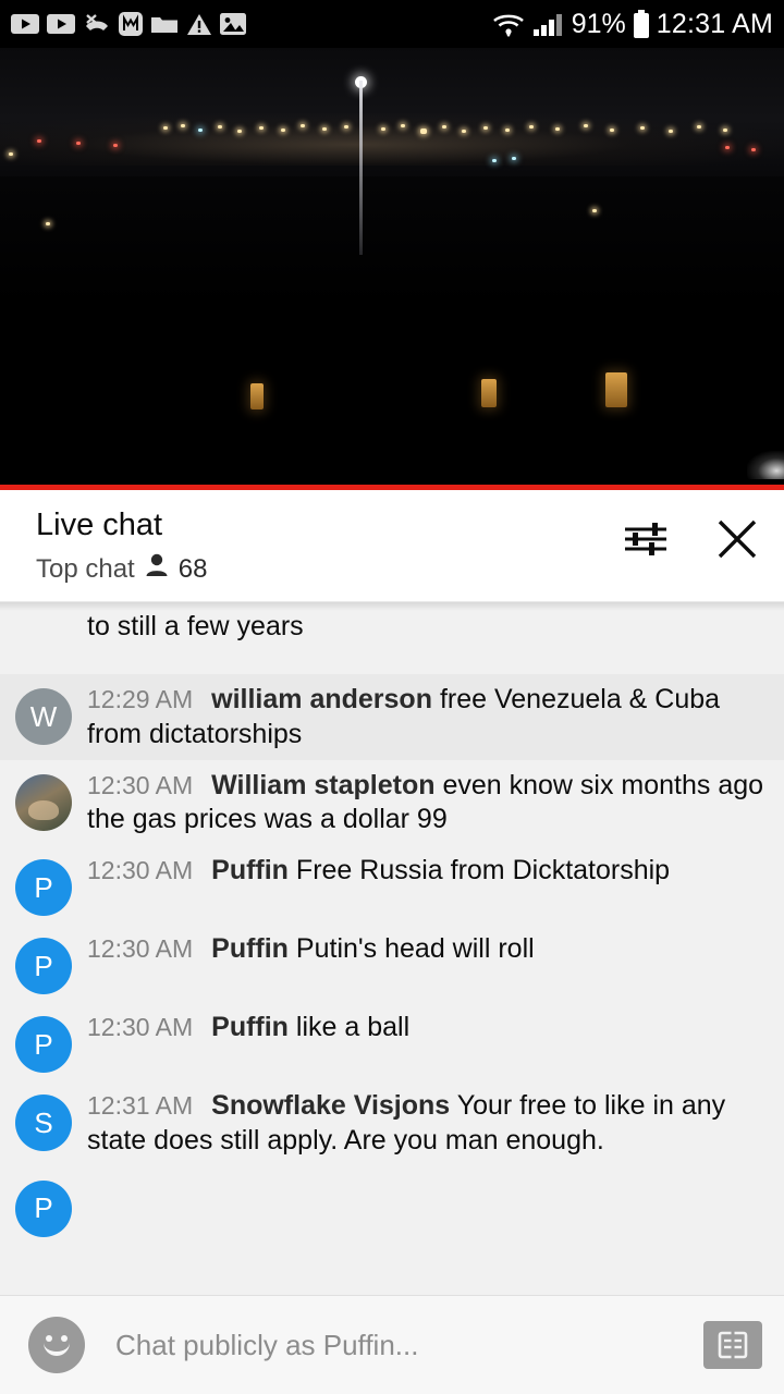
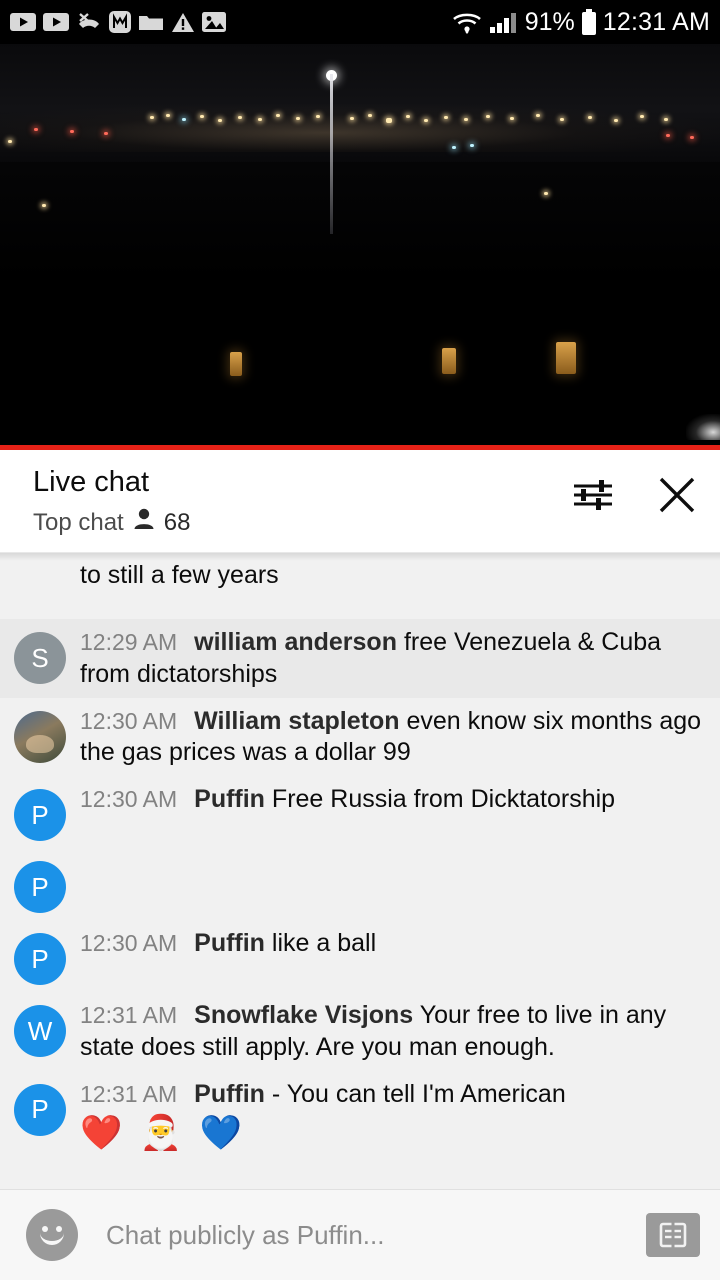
  91%
  12:31 AM
  Live chat
  Top chat
  68
  to still a few years
- W
+ S
  12:29 AM william anderson free Venezuela & Cuba from dictatorships
  12:30 AM William stapleton even know six months ago the gas prices was a dollar 99
  P
  12:30 AM Puffin Free Russia from Dicktatorship
  P
- 12:30 AM Puffin Putin's head will roll
  P
  12:30 AM Puffin like a ball
- S
+ W
- 12:31 AM Snowflake Visjons Your free to like in any state does still apply. Are you man enough.
+ 12:31 AM Snowflake Visjons Your free to live in any state does still apply. Are you man enough.
  P
+ 12:31 AM Puffin - You can tell I'm American
+ ❤️ 🎅 💙
  Chat publicly as Puffin...
